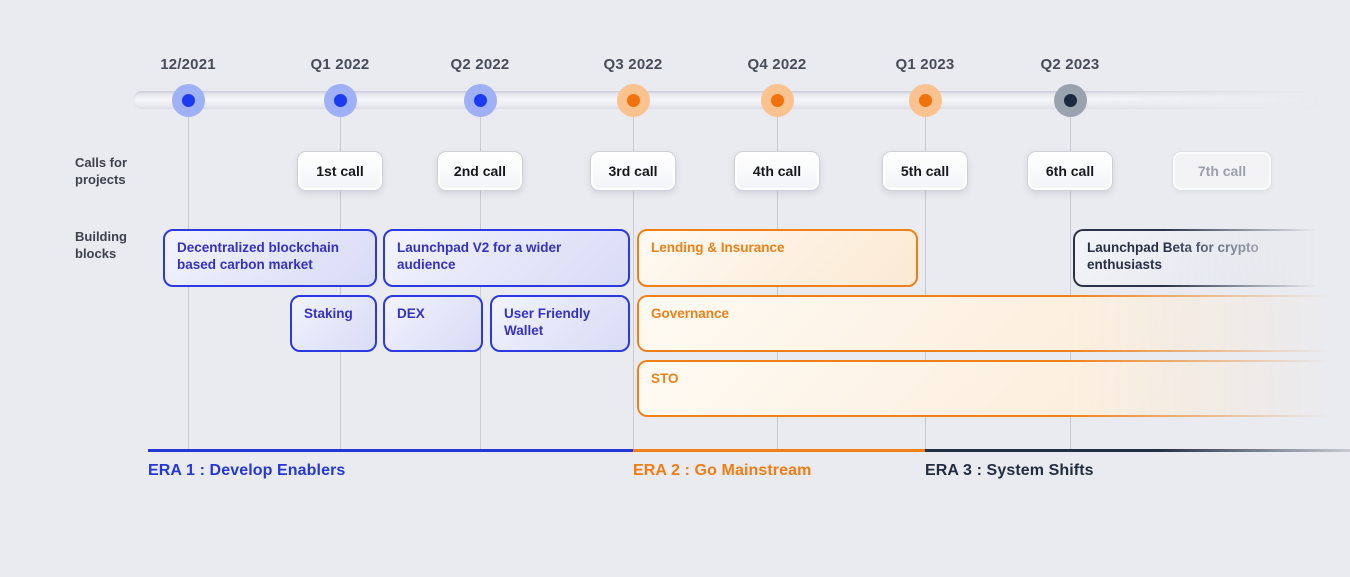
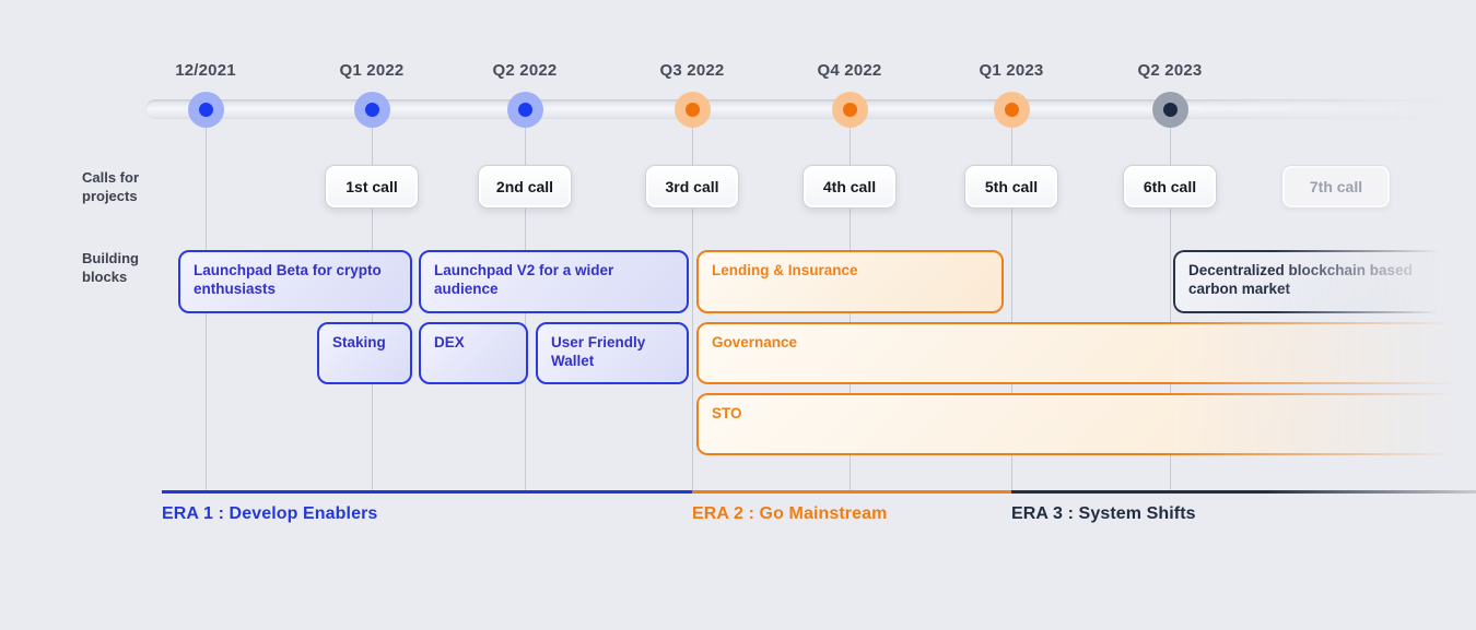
  Calls for
  projects
  Building
  blocks
  12/2021
  Q1 2022
  Q2 2022
  Q3 2022
  Q4 2022
  Q1 2023
  Q2 2023
  1st call
  2nd call
  3rd call
  4th call
  5th call
  6th call
  7th call
- Decentralized blockchain based carbon market
+ Launchpad Beta for crypto enthusiasts
  Launchpad V2 for a wider audience
  Lending & Insurance
- Launchpad Beta for crypto enthusiasts
+ Decentralized blockchain based carbon market
  Staking
  DEX
  User Friendly Wallet
  Governance
  STO
  ERA 1 : Develop Enablers
  ERA 2 : Go Mainstream
  ERA 3 : System Shifts
